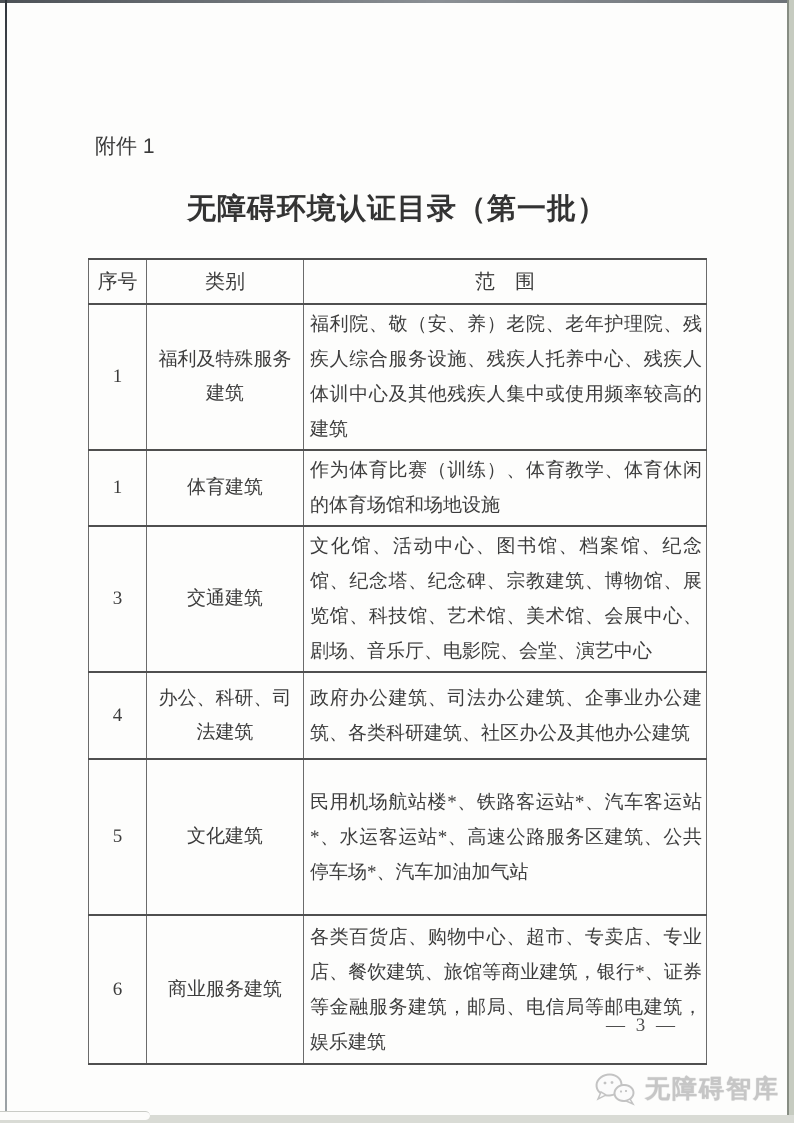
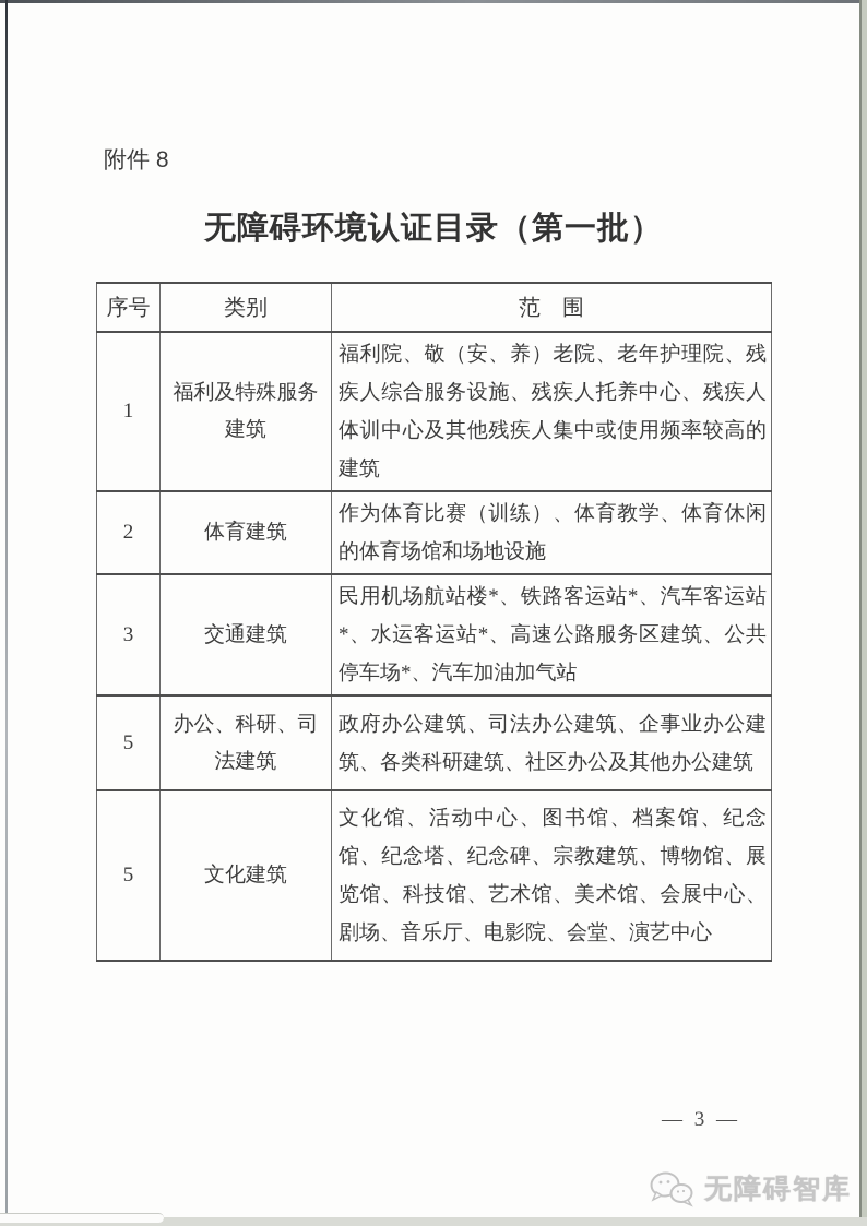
- 附件 1
+ 附件 8
  无障碍环境认证目录（第一批）
  序号	类别	范 围
  1	福利及特殊服务建筑	福利院、敬（安、养）老院、老年护理院、残疾人综合服务设施、残疾人托养中心、残疾人体训中心及其他残疾人集中或使用频率较高的建筑
- 1	体育建筑	作为体育比赛（训练）、体育教学、体育休闲的体育场馆和场地设施
+ 2	体育建筑	作为体育比赛（训练）、体育教学、体育休闲的体育场馆和场地设施
- 3	交通建筑	文化馆、活动中心、图书馆、档案馆、纪念馆、纪念塔、纪念碑、宗教建筑、博物馆、展览馆、科技馆、艺术馆、美术馆、会展中心、剧场、音乐厅、电影院、会堂、演艺中心
+ 3	交通建筑	民用机场航站楼*、铁路客运站*、汽车客运站*、水运客运站*、高速公路服务区建筑、公共停车场*、汽车加油加气站
- 4	办公、科研、司法建筑	政府办公建筑、司法办公建筑、企事业办公建筑、各类科研建筑、社区办公及其他办公建筑
+ 5	办公、科研、司法建筑	政府办公建筑、司法办公建筑、企事业办公建筑、各类科研建筑、社区办公及其他办公建筑
- 5	文化建筑	民用机场航站楼*、铁路客运站*、汽车客运站*、水运客运站*、高速公路服务区建筑、公共停车场*、汽车加油加气站
+ 5	文化建筑	文化馆、活动中心、图书馆、档案馆、纪念馆、纪念塔、纪念碑、宗教建筑、博物馆、展览馆、科技馆、艺术馆、美术馆、会展中心、剧场、音乐厅、电影院、会堂、演艺中心
- 6	商业服务建筑	各类百货店、购物中心、超市、专卖店、专业店、餐饮建筑、旅馆等商业建筑，银行*、证券等金融服务建筑，邮局、电信局等邮电建筑，娱乐建筑
  — 3 —
  无障碍智库
